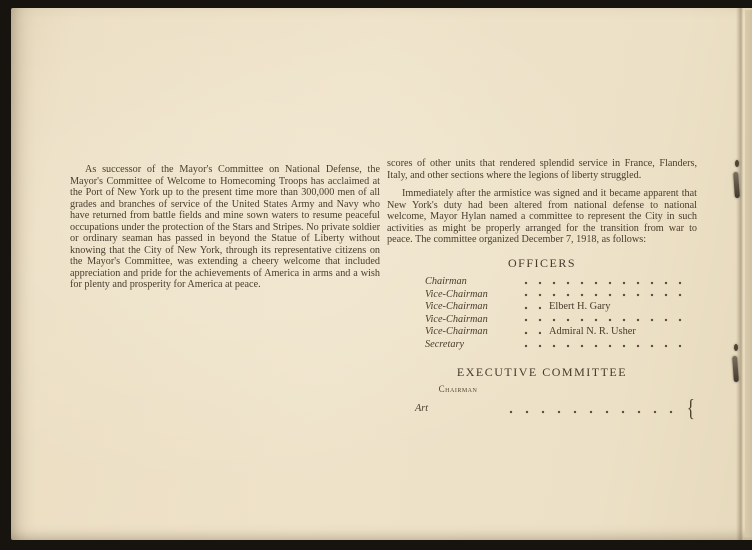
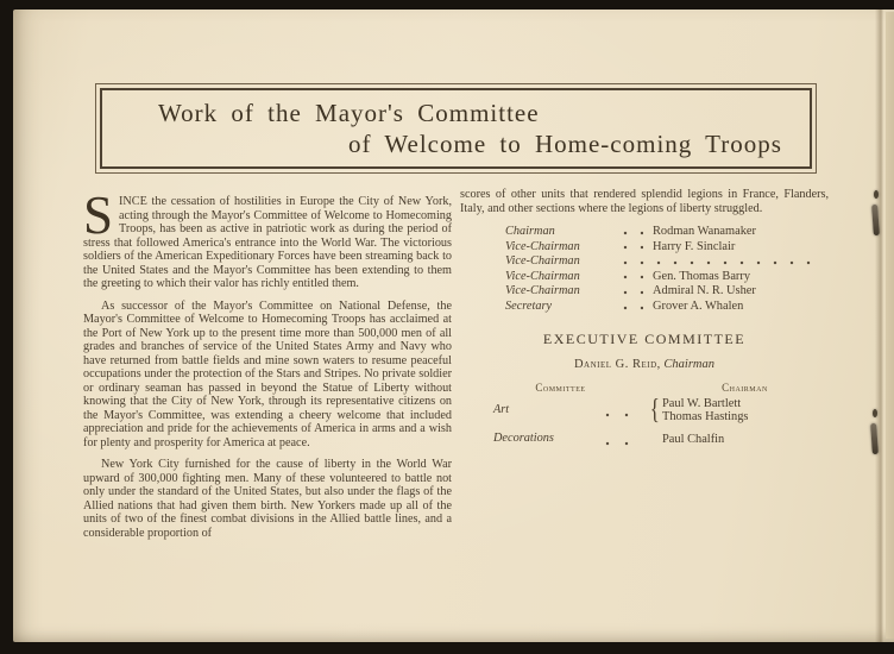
+ Work of the Mayor's Committee
+ of Welcome to Home-coming Troops
+ S
+ INCE the cessation of hostilities in Europe the City of New York, acting through the Mayor's Committee of Welcome to Homecoming Troops, has been as active in patriotic work as during the period of stress that followed America's entrance into the World War. The victorious soldiers of the American Expeditionary Forces have been streaming back to the United States and the Mayor's Committee has been extending to them the greeting to which their valor has richly entitled them.
- As successor of the Mayor's Committee on National Defense, the Mayor's Committee of Welcome to Homecoming Troops has acclaimed at the Port of New York up to the present time more than 300,000 men of all grades and branches of service of the United States Army and Navy who have returned from battle fields and mine sown waters to resume peaceful occupations under the protection of the Stars and Stripes. No private soldier or ordinary seaman has passed in beyond the Statue of Liberty without knowing that the City of New York, through its representative citizens on the Mayor's Committee, was extending a cheery welcome that included appreciation and pride for the achievements of America in arms and a wish for plenty and prosperity for America at peace.
+ As successor of the Mayor's Committee on National Defense, the Mayor's Committee of Welcome to Homecoming Troops has acclaimed at the Port of New York up to the present time more than 500,000 men of all grades and branches of service of the United States Army and Navy who have returned from battle fields and mine sown waters to resume peaceful occupations under the protection of the Stars and Stripes. No private soldier or ordinary seaman has passed in beyond the Statue of Liberty without knowing that the City of New York, through its representative citizens on the Mayor's Committee, was extending a cheery welcome that included appreciation and pride for the achievements of America in arms and a wish for plenty and prosperity for America at peace.
+ New York City furnished for the cause of liberty in the World War upward of 300,000 fighting men. Many of these volunteered to battle not only under the standard of the United States, but also under the flags of the Allied nations that had given them birth. New Yorkers made up all of the units of two of the finest combat divisions in the Allied battle lines, and a considerable proportion of
- scores of other units that rendered splendid service in France, Flanders, Italy, and other sections where the legions of liberty struggled.
+ scores of other units that rendered splendid legions in France, Flanders, Italy, and other sections where the legions of liberty struggled.
- Immediately after the armistice was signed and it became apparent that New York's duty had been altered from national defense to national welcome, Mayor Hylan named a committee to represent the City in such activities as might be properly arranged for the transition from war to peace. The committee organized December 7, 1918, as follows:
- OFFICERS
  Chairman
+ Rodman Wanamaker
  Vice-Chairman
+ Harry F. Sinclair
  Vice-Chairman
- Elbert H. Gary
  Vice-Chairman
+ Gen. Thomas Barry
  Vice-Chairman
  Admiral N. R. Usher
  Secretary
+ Grover A. Whalen
  EXECUTIVE COMMITTEE
+ Daniel G. Reid, Chairman
+ Committee
  Chairman
  Art
  {
+ Paul W. Bartlett
+ Thomas Hastings
+ Decorations
+ Paul Chalfin
